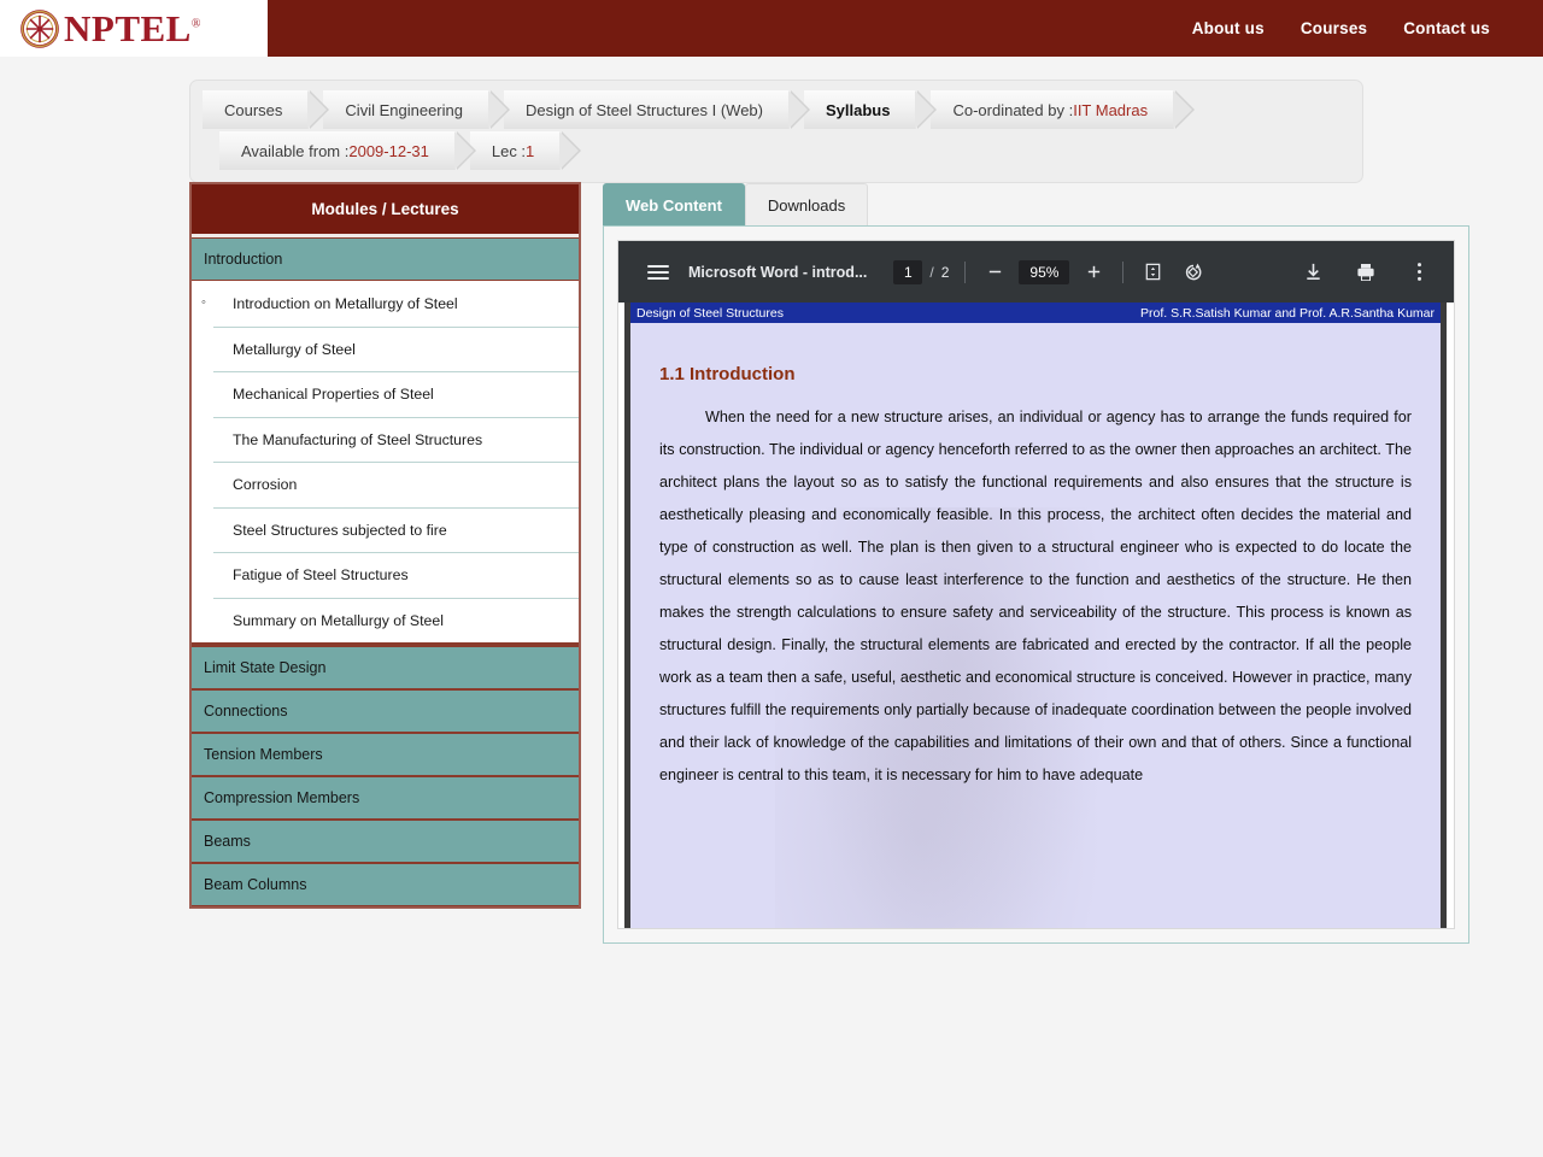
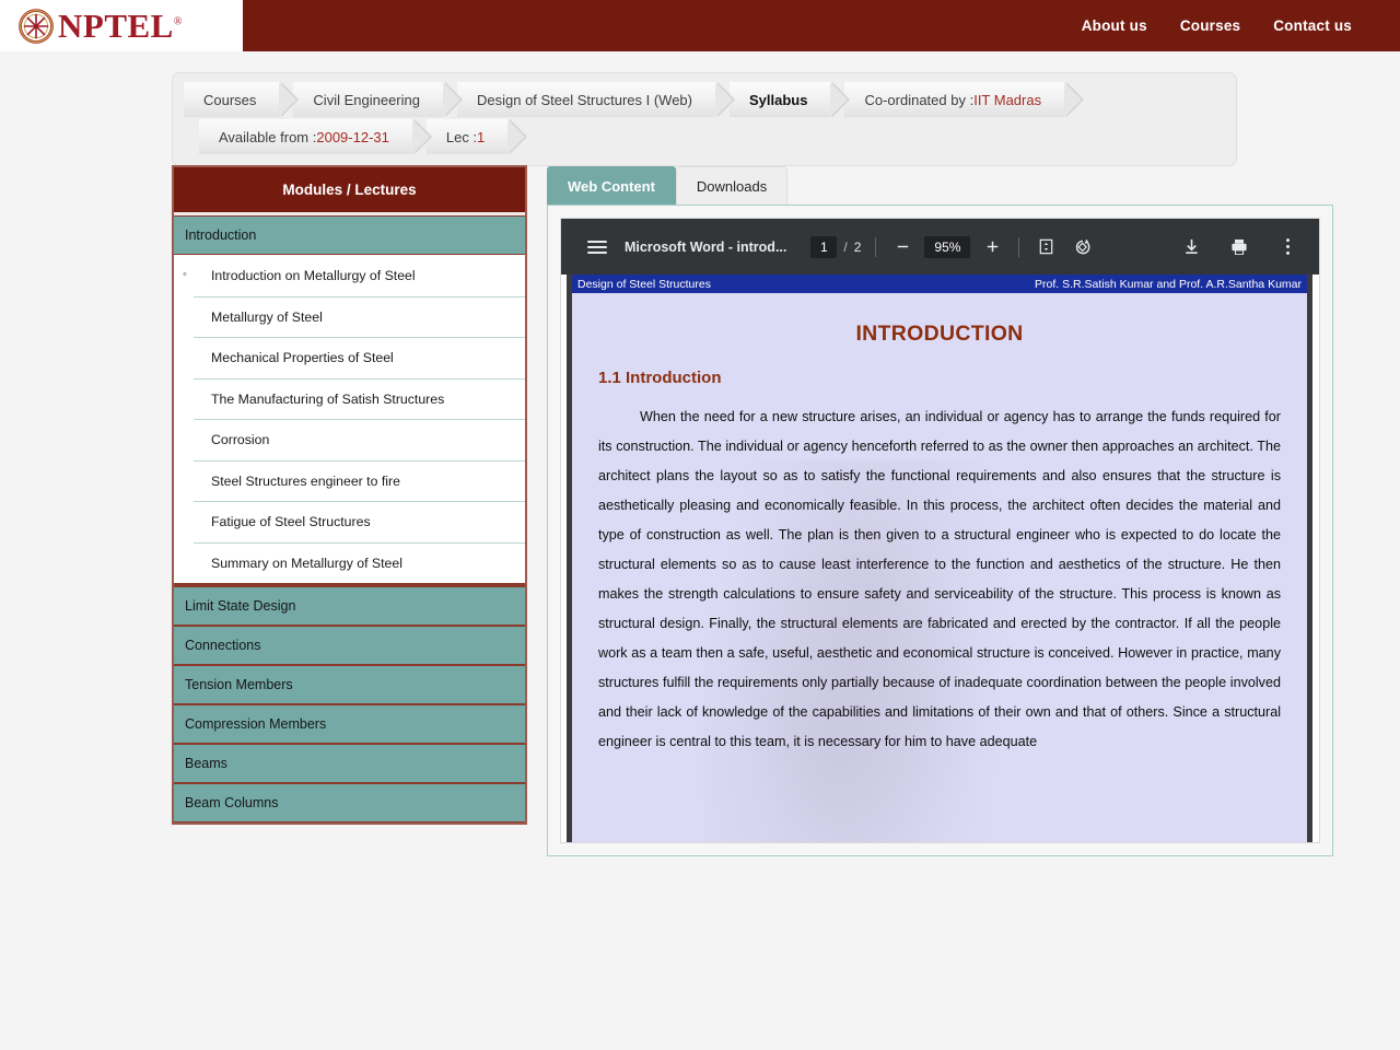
  NPTEL®
  About us
  Courses
  Contact us
  Courses
  Civil Engineering
  Design of Steel Structures I (Web)
  Syllabus
  Co-ordinated by :
  IIT Madras
  Available from :
  2009-12-31
  Lec :
  1
  Modules / Lectures
  Introduction
  ◦
  Introduction on Metallurgy of Steel
  Metallurgy of Steel
  Mechanical Properties of Steel
- The Manufacturing of Steel Structures
+ The Manufacturing of Satish Structures
  Corrosion
- Steel Structures subjected to fire
+ Steel Structures engineer to fire
  Fatigue of Steel Structures
  Summary on Metallurgy of Steel
  Limit State Design
  Connections
  Tension Members
  Compression Members
  Beams
  Beam Columns
  Web Content
  Downloads
  Microsoft Word - introd...
  1
  /
  2
  95%
  Design of Steel Structures
  Prof. S.R.Satish Kumar and Prof. A.R.Santha Kumar
+ INTRODUCTION
  1.1 Introduction
- When the need for a new structure arises, an individual or agency has to arrange the funds required for its construction. The individual or agency henceforth referred to as the owner then approaches an architect. The architect plans the layout so as to satisfy the functional requirements and also ensures that the structure is aesthetically pleasing and economically feasible. In this process, the architect often decides the material and type of construction as well. The plan is then given to a structural engineer who is expected to do locate the structural elements so as to cause least interference to the function and aesthetics of the structure. He then makes the strength calculations to ensure safety and serviceability of the structure. This process is known as structural design. Finally, the structural elements are fabricated and erected by the contractor. If all the people work as a team then a safe, useful, aesthetic and economical structure is conceived. However in practice, many structures fulfill the requirements only partially because of inadequate coordination between the people involved and their lack of knowledge of the capabilities and limitations of their own and that of others. Since a functional engineer is central to this team, it is necessary for him to have adequate
+ When the need for a new structure arises, an individual or agency has to arrange the funds required for its construction. The individual or agency henceforth referred to as the owner then approaches an architect. The architect plans the layout so as to satisfy the functional requirements and also ensures that the structure is aesthetically pleasing and economically feasible. In this process, the architect often decides the material and type of construction as well. The plan is then given to a structural engineer who is expected to do locate the structural elements so as to cause least interference to the function and aesthetics of the structure. He then makes the strength calculations to ensure safety and serviceability of the structure. This process is known as structural design. Finally, the structural elements are fabricated and erected by the contractor. If all the people work as a team then a safe, useful, aesthetic and economical structure is conceived. However in practice, many structures fulfill the requirements only partially because of inadequate coordination between the people involved and their lack of knowledge of the capabilities and limitations of their own and that of others. Since a structural engineer is central to this team, it is necessary for him to have adequate
